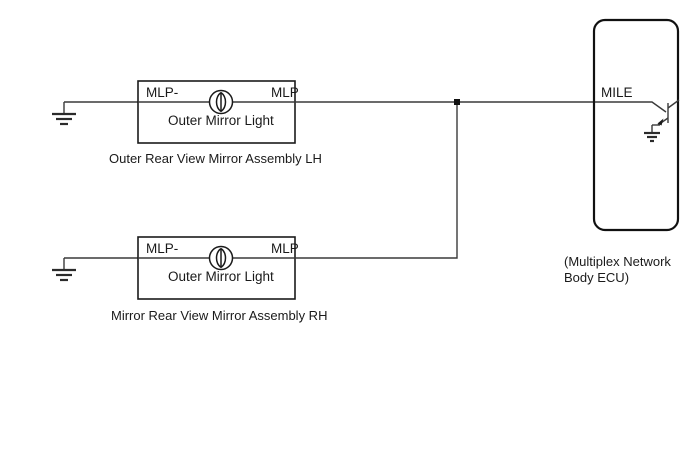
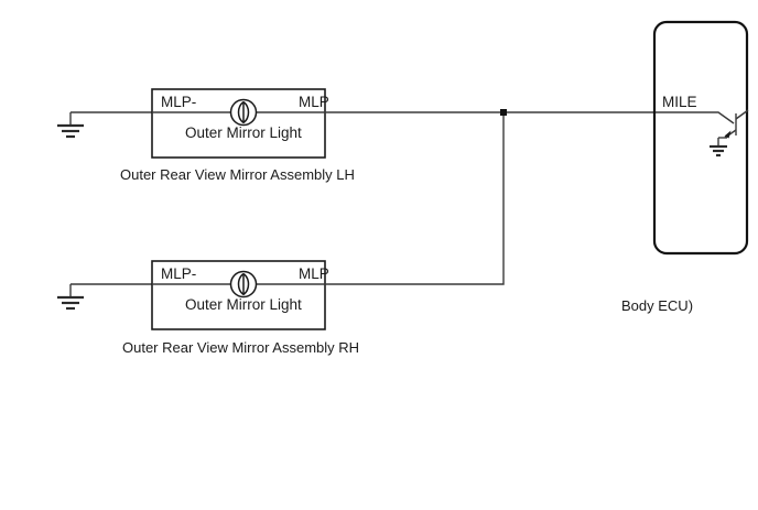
  MLP-
  MLP
  Outer Mirror Light
  Outer Rear View Mirror Assembly LH
  MLP-
  MLP
  Outer Mirror Light
- Mirror Rear View Mirror Assembly RH
+ Outer Rear View Mirror Assembly RH
  MILE
- (Multiplex Network
  Body ECU)
